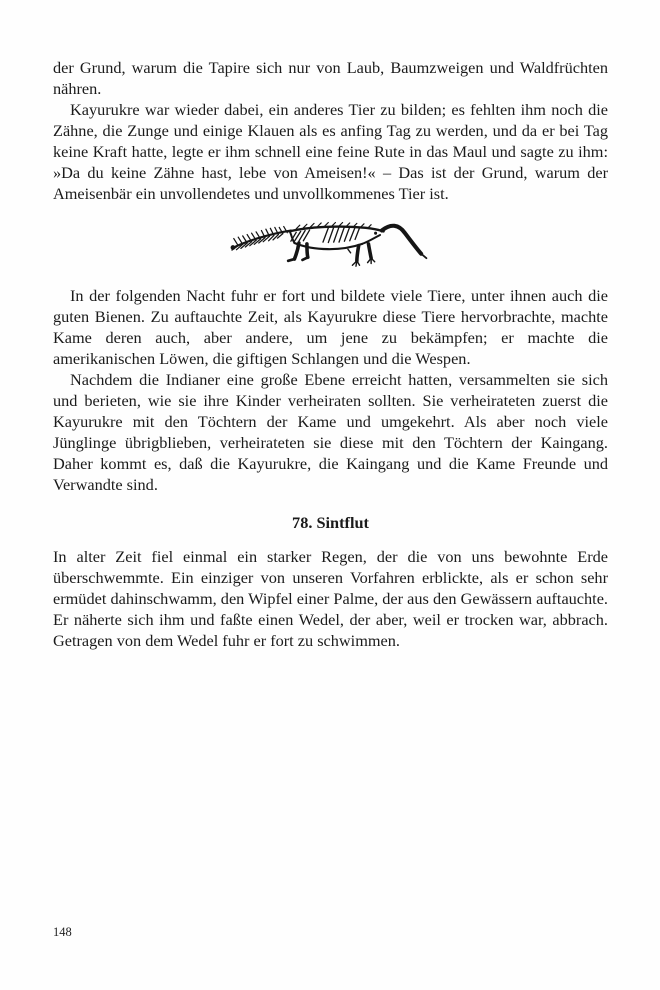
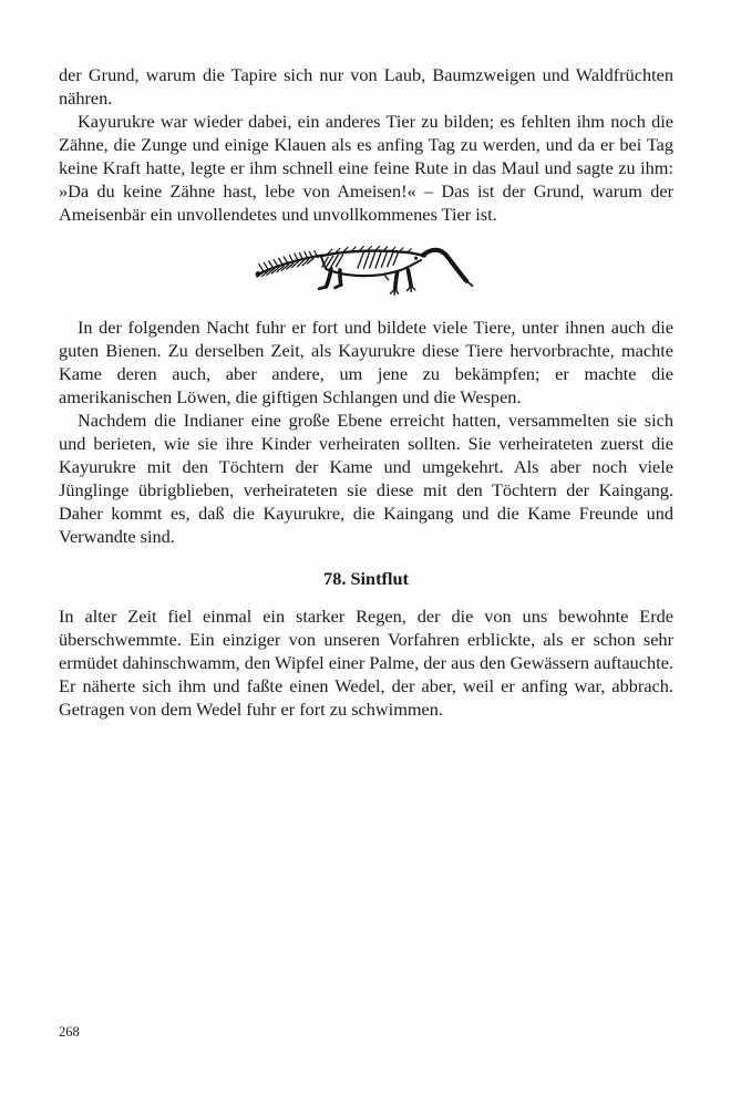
  der Grund, warum die Tapire sich nur von Laub, Baumzweigen und Waldfrüchten nähren.
  Kayurukre war wieder dabei, ein anderes Tier zu bilden; es fehlten ihm noch die Zähne, die Zunge und einige Klauen als es anfing Tag zu werden, und da er bei Tag keine Kraft hatte, legte er ihm schnell eine feine Rute in das Maul und sagte zu ihm: »Da du keine Zähne hast, lebe von Ameisen!« – Das ist der Grund, warum der Ameisenbär ein unvollendetes und unvollkommenes Tier ist.
- In der folgenden Nacht fuhr er fort und bildete viele Tiere, unter ihnen auch die guten Bienen. Zu auftauchte Zeit, als Kayurukre diese Tiere hervorbrachte, machte Kame deren auch, aber andere, um jene zu bekämpfen; er machte die amerikanischen Löwen, die giftigen Schlangen und die Wespen.
+ In der folgenden Nacht fuhr er fort und bildete viele Tiere, unter ihnen auch die guten Bienen. Zu derselben Zeit, als Kayurukre diese Tiere hervorbrachte, machte Kame deren auch, aber andere, um jene zu bekämpfen; er machte die amerikanischen Löwen, die giftigen Schlangen und die Wespen.
  Nachdem die Indianer eine große Ebene erreicht hatten, versammelten sie sich und berieten, wie sie ihre Kinder verheiraten sollten. Sie verheirateten zuerst die Kayurukre mit den Töchtern der Kame und umgekehrt. Als aber noch viele Jünglinge übrigblieben, verheirateten sie diese mit den Töchtern der Kaingang. Daher kommt es, daß die Kayurukre, die Kaingang und die Kame Freunde und Verwandte sind.
  78. Sintflut
- In alter Zeit fiel einmal ein starker Regen, der die von uns bewohnte Erde überschwemmte. Ein einziger von unseren Vorfahren erblickte, als er schon sehr ermüdet dahinschwamm, den Wipfel einer Palme, der aus den Gewässern auftauchte. Er näherte sich ihm und faßte einen Wedel, der aber, weil er trocken war, abbrach. Getragen von dem Wedel fuhr er fort zu schwimmen.
+ In alter Zeit fiel einmal ein starker Regen, der die von uns bewohnte Erde überschwemmte. Ein einziger von unseren Vorfahren erblickte, als er schon sehr ermüdet dahinschwamm, den Wipfel einer Palme, der aus den Gewässern auftauchte. Er näherte sich ihm und faßte einen Wedel, der aber, weil er anfing war, abbrach. Getragen von dem Wedel fuhr er fort zu schwimmen.
- 148
+ 268
